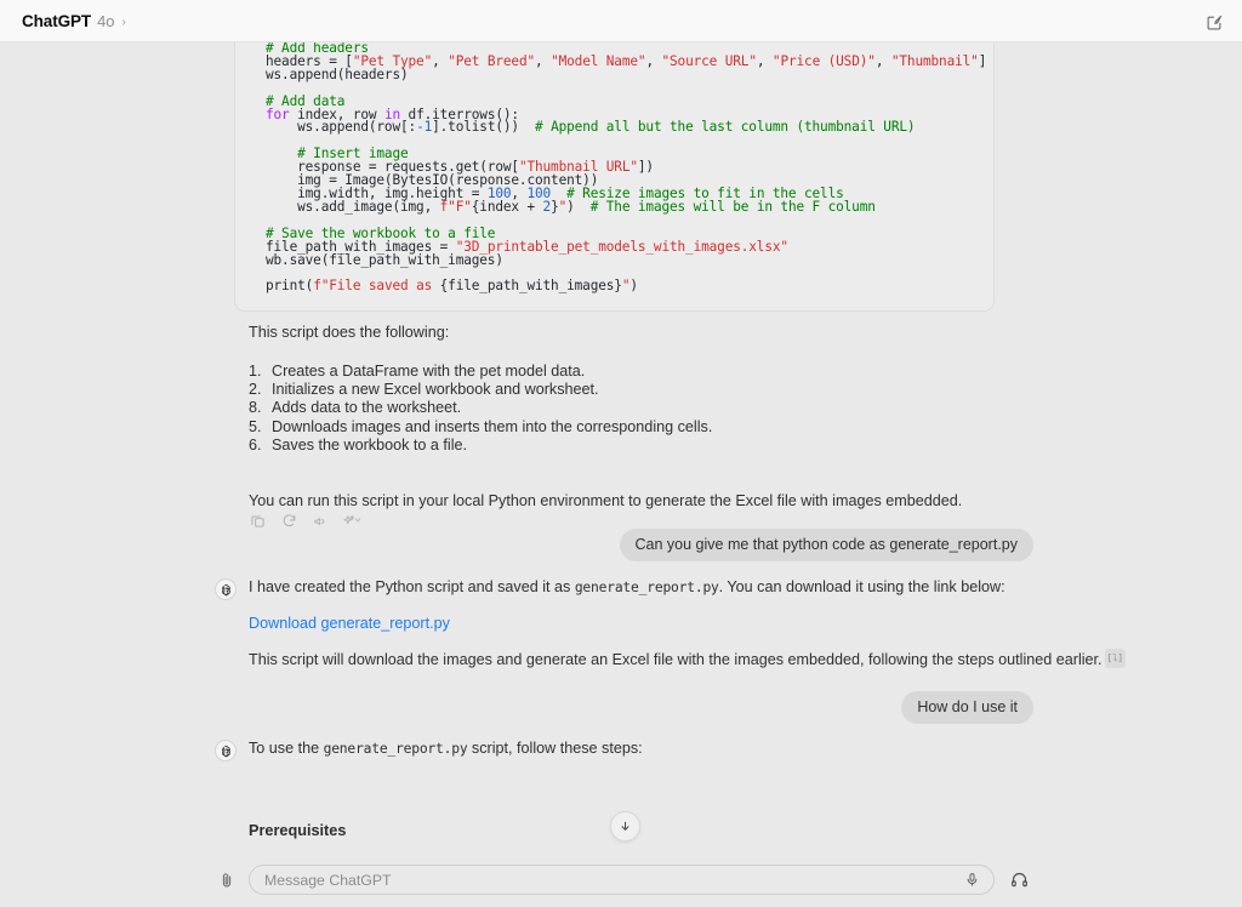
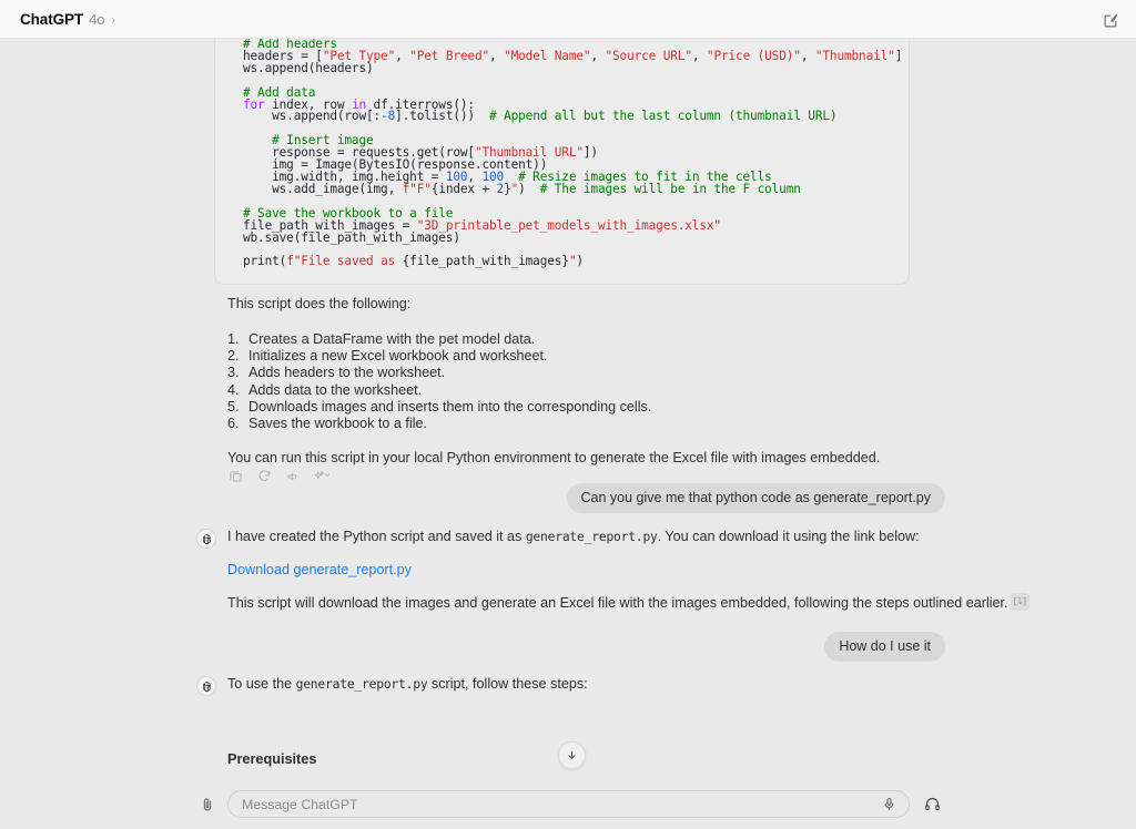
  ChatGPT
  4o
  ›
- # Add headers headers = ["Pet Type", "Pet Breed", "Model Name", "Source URL", "Price (USD)", "Thumbnail"] ws.append(headers) # Add data for index, row in df.iterrows(): ws.append(row[:-1].tolist()) # Append all but the last column (thumbnail URL) # Insert image response = requests.get(row["Thumbnail URL"]) img = Image(BytesIO(response.content)) img.width, img.height = 100, 100 # Resize images to fit in the cells ws.add_image(img, f"F"{index + 2}") # The images will be in the F column # Save the workbook to a file file_path_with_images = "3D_printable_pet_models_with_images.xlsx" wb.save(file_path_with_images) print(f"File saved as {file_path_with_images}")
+ # Add headers headers = ["Pet Type", "Pet Breed", "Model Name", "Source URL", "Price (USD)", "Thumbnail"] ws.append(headers) # Add data for index, row in df.iterrows(): ws.append(row[:-8].tolist()) # Append all but the last column (thumbnail URL) # Insert image response = requests.get(row["Thumbnail URL"]) img = Image(BytesIO(response.content)) img.width, img.height = 100, 100 # Resize images to fit in the cells ws.add_image(img, f"F"{index + 2}") # The images will be in the F column # Save the workbook to a file file_path_with_images = "3D_printable_pet_models_with_images.xlsx" wb.save(file_path_with_images) print(f"File saved as {file_path_with_images}")
  This script does the following:
  1.
  Creates a DataFrame with the pet model data.
  2.
  Initializes a new Excel workbook and worksheet.
+ 3.
+ Adds headers to the worksheet.
- 8.
+ 4.
  Adds data to the worksheet.
  5.
  Downloads images and inserts them into the corresponding cells.
  6.
  Saves the workbook to a file.
  You can run this script in your local Python environment to generate the Excel file with images embedded.
  Can you give me that python code as generate_report.py
  I have created the Python script and saved it as generate_report.py. You can download it using the link below:
  Download generate_report.py
  This script will download the images and generate an Excel file with the images embedded, following the steps outlined earlier. [⤵]
  How do I use it
  To use the generate_report.py script, follow these steps:
  Prerequisites
  Message ChatGPT
